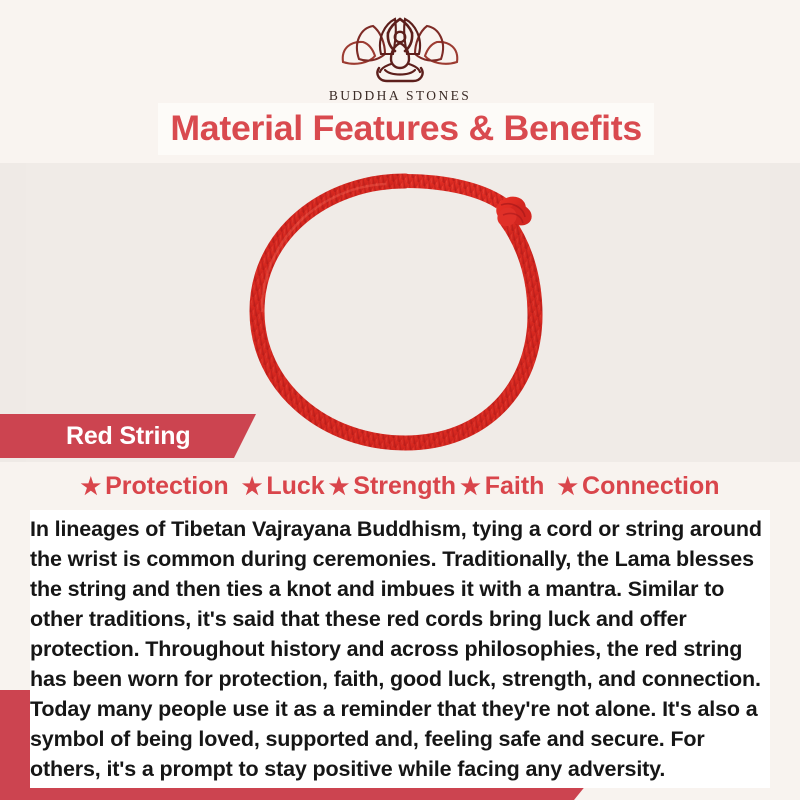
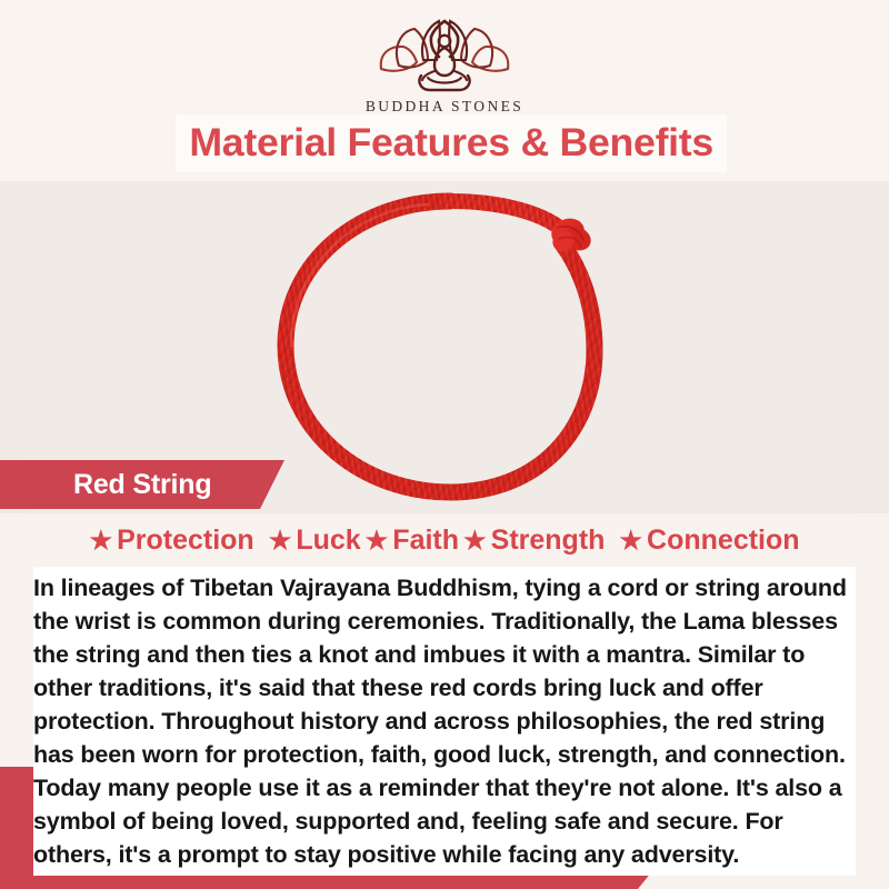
  BUDDHA STONES
  Material Features & Benefits
  Red String
  ★
  Protection
  ★
  Luck
  ★
- Strength
+ Faith
  ★
- Faith
+ Strength
  ★
  Connection
  In lineages of Tibetan Vajrayana Buddhism, tying a cord or string around the wrist is common during ceremonies. Traditionally, the Lama blesses the string and then ties a knot and imbues it with a mantra. Similar to other traditions, it's said that these red cords bring luck and offer protection. Throughout history and across philosophies, the red string has been worn for protection, faith, good luck, strength, and connection. Today many people use it as a reminder that they're not alone. It's also a symbol of being loved, supported and, feeling safe and secure. For others, it's a prompt to stay positive while facing any adversity.
